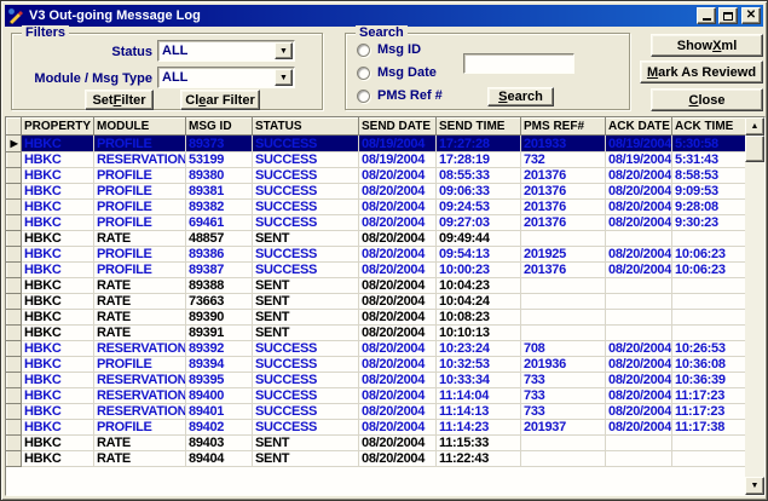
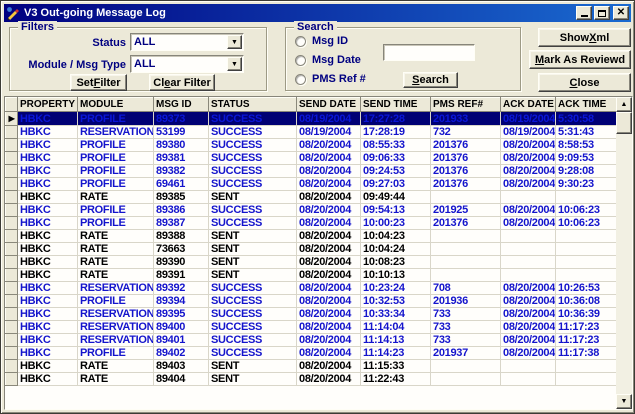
  V3 Out-going Message Log
  ✕
  Filters
  Status
  ALL
  Module / Msg Type
  ALL
  Set
  F
  ilter
  Cl
  e
  ar Filter
  Search
  Msg ID
  Msg Date
  PMS Ref #
  S
  earch
  Show
  X
  ml
  M
  ark As Reviewd
  C
  lose
  	PROPERTY	MODULE	MSG ID	STATUS	SEND DATE	SEND TIME	PMS REF#	ACK DATE	ACK TIME
  ▶	HBKC	PROFILE	89373	SUCCESS	08/19/2004	17:27:28	201933	08/19/2004	5:30:58
  	HBKC	RESERVATION	53199	SUCCESS	08/19/2004	17:28:19	732	08/19/2004	5:31:43
  	HBKC	PROFILE	89380	SUCCESS	08/20/2004	08:55:33	201376	08/20/2004	8:58:53
  	HBKC	PROFILE	89381	SUCCESS	08/20/2004	09:06:33	201376	08/20/2004	9:09:53
  	HBKC	PROFILE	89382	SUCCESS	08/20/2004	09:24:53	201376	08/20/2004	9:28:08
  	HBKC	PROFILE	69461	SUCCESS	08/20/2004	09:27:03	201376	08/20/2004	9:30:23
- 	HBKC	RATE	48857	SENT	08/20/2004	09:49:44
+ 	HBKC	RATE	89385	SENT	08/20/2004	09:49:44
  	HBKC	PROFILE	89386	SUCCESS	08/20/2004	09:54:13	201925	08/20/2004	10:06:23
  	HBKC	PROFILE	89387	SUCCESS	08/20/2004	10:00:23	201376	08/20/2004	10:06:23
  	HBKC	RATE	89388	SENT	08/20/2004	10:04:23
  	HBKC	RATE	73663	SENT	08/20/2004	10:04:24
  	HBKC	RATE	89390	SENT	08/20/2004	10:08:23
  	HBKC	RATE	89391	SENT	08/20/2004	10:10:13
  	HBKC	RESERVATION	89392	SUCCESS	08/20/2004	10:23:24	708	08/20/2004	10:26:53
  	HBKC	PROFILE	89394	SUCCESS	08/20/2004	10:32:53	201936	08/20/2004	10:36:08
  	HBKC	RESERVATION	89395	SUCCESS	08/20/2004	10:33:34	733	08/20/2004	10:36:39
  	HBKC	RESERVATION	89400	SUCCESS	08/20/2004	11:14:04	733	08/20/2004	11:17:23
  	HBKC	RESERVATION	89401	SUCCESS	08/20/2004	11:14:13	733	08/20/2004	11:17:23
  	HBKC	PROFILE	89402	SUCCESS	08/20/2004	11:14:23	201937	08/20/2004	11:17:38
  	HBKC	RATE	89403	SENT	08/20/2004	11:15:33
  	HBKC	RATE	89404	SENT	08/20/2004	11:22:43
